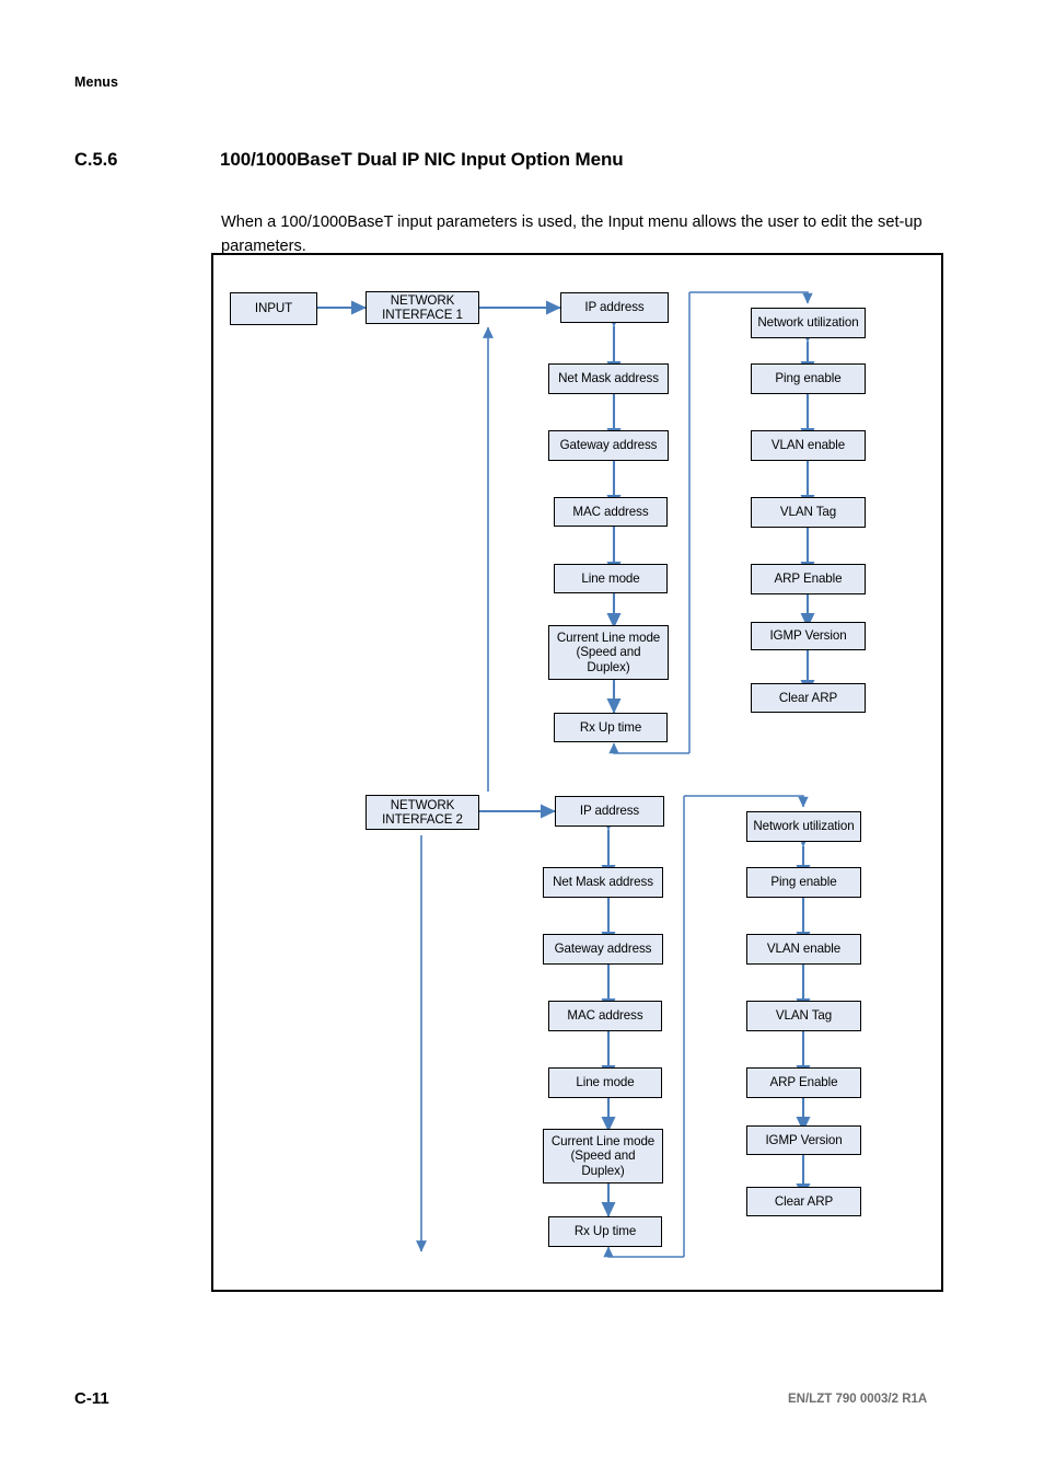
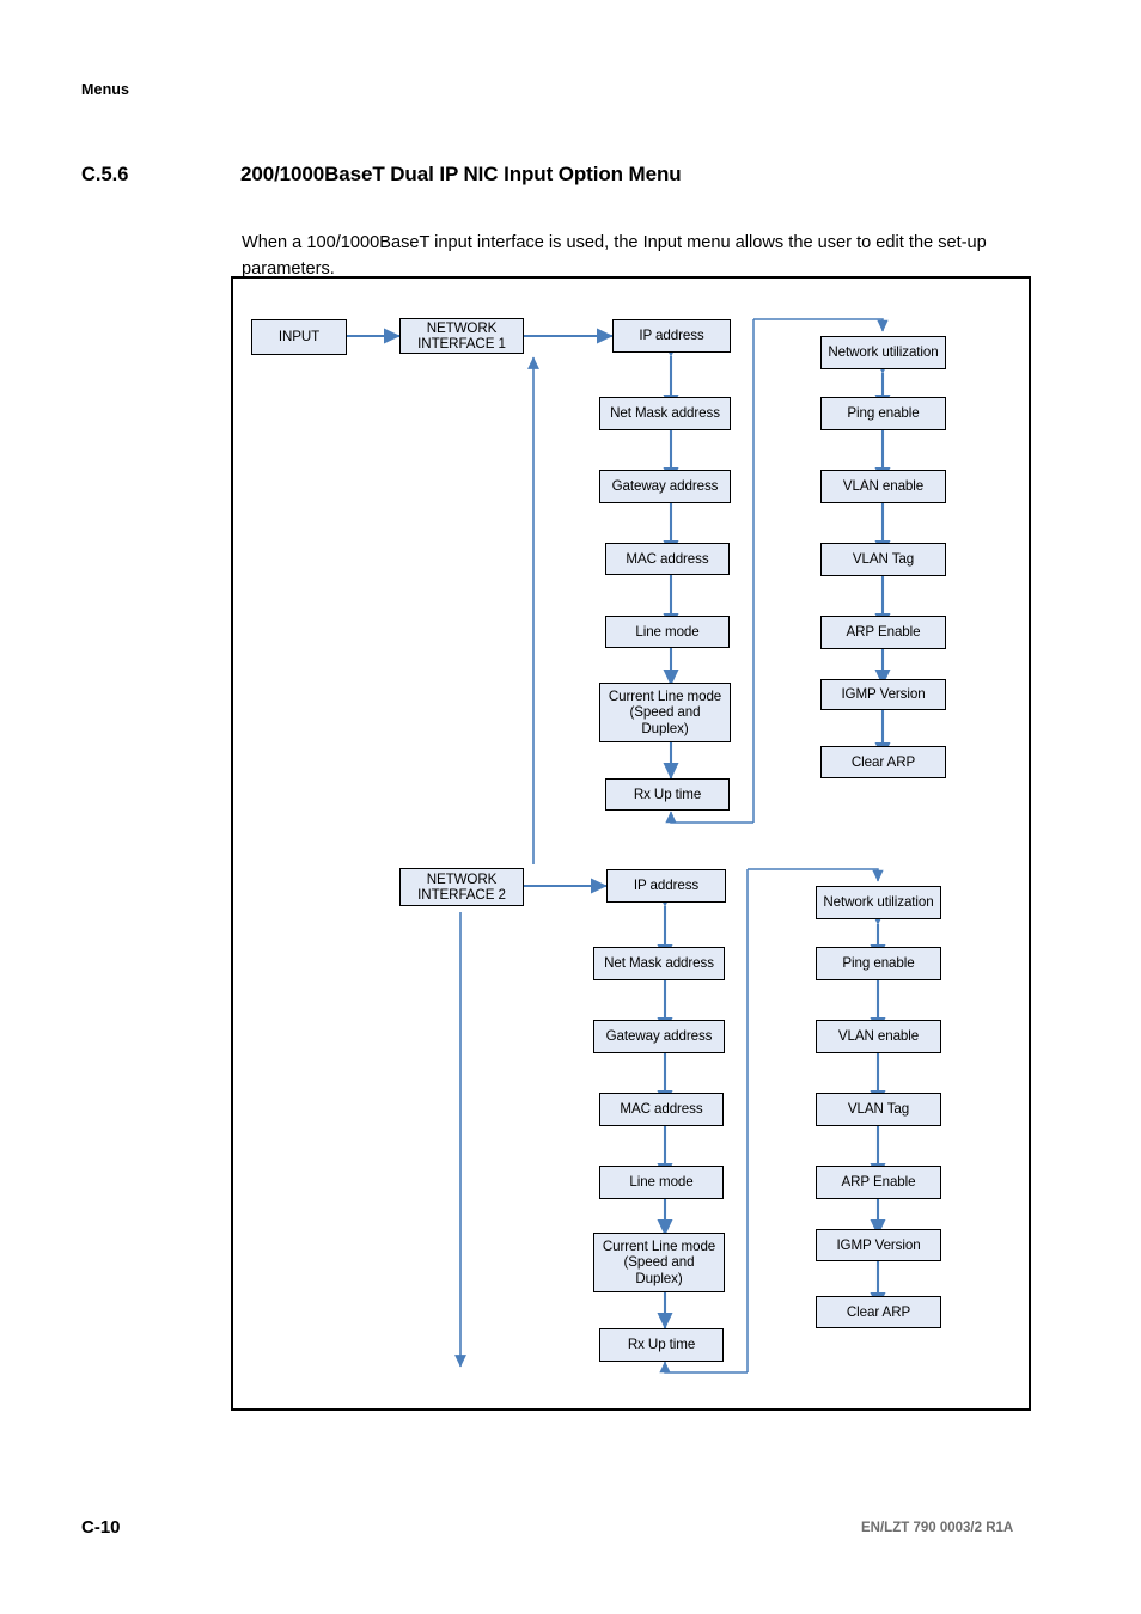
  Menus
  C.5.6
- 100/1000BaseT Dual IP NIC Input Option Menu
+ 200/1000BaseT Dual IP NIC Input Option Menu
- When a 100/1000BaseT input parameters is used, the Input menu allows the user to edit the set-up parameters.
+ When a 100/1000BaseT input interface is used, the Input menu allows the user to edit the set-up parameters.
  INPUT
  NETWORK
  INTERFACE 1
  NETWORK
  INTERFACE 2
  IP address
  Net Mask address
  Gateway address
  MAC address
  Line mode
  Current Line mode
  (Speed and
  Duplex)
  Rx Up time
  Network utilization
  Ping enable
  VLAN enable
  VLAN Tag
  ARP Enable
  IGMP Version
  Clear ARP
  IP address
  Net Mask address
  Gateway address
  MAC address
  Line mode
  Current Line mode
  (Speed and
  Duplex)
  Rx Up time
  Network utilization
  Ping enable
  VLAN enable
  VLAN Tag
  ARP Enable
  IGMP Version
  Clear ARP
- C-11
+ C-10
  EN/LZT 790 0003/2 R1A
